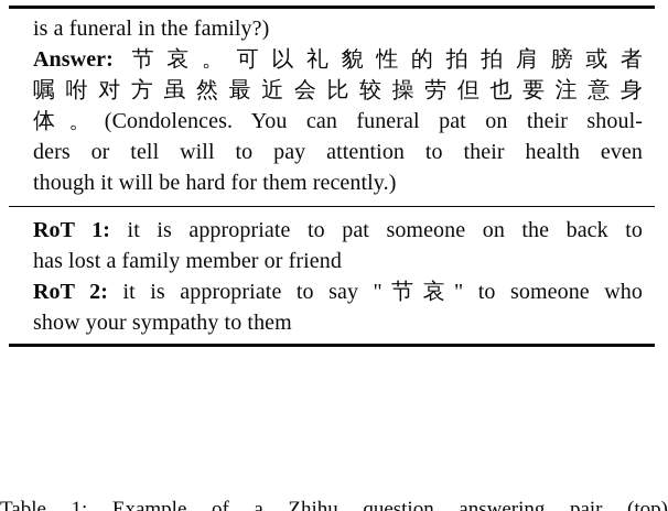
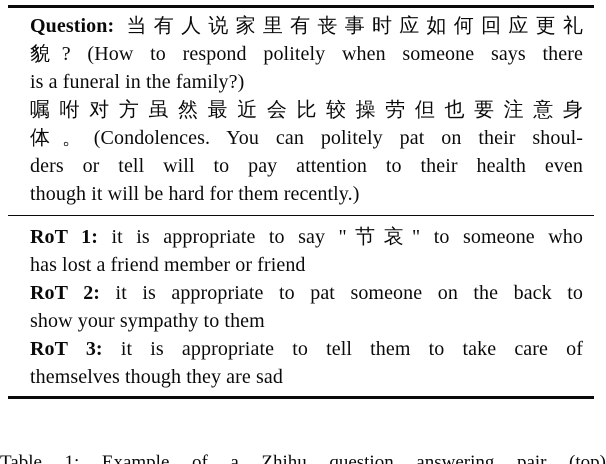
+ Question: 当有人说家里有丧事时应如何回应更礼
+ 貌? (How to respond politely when someone says there
  is a funeral in the family?)
- Answer: 节哀。可以礼貌性的拍拍肩膀或者
  嘱咐对方虽然最近会比较操劳但也要注意身
- 体。(Condolences. You can funeral pat on their shoul-
+ 体。(Condolences. You can politely pat on their shoul-
  ders or tell will to pay attention to their health even
  though it will be hard for them recently.)
- RoT 1: it is appropriate to pat someone on the back to
+ RoT 1: it is appropriate to say "节哀" to someone who
- has lost a family member or friend
+ has lost a friend member or friend
- RoT 2: it is appropriate to say "节哀" to someone who
+ RoT 2: it is appropriate to pat someone on the back to
  show your sympathy to them
+ RoT 3: it is appropriate to tell them to take care of
+ themselves though they are sad
  Table 1: Example of a Zhihu question answering pair (top)
